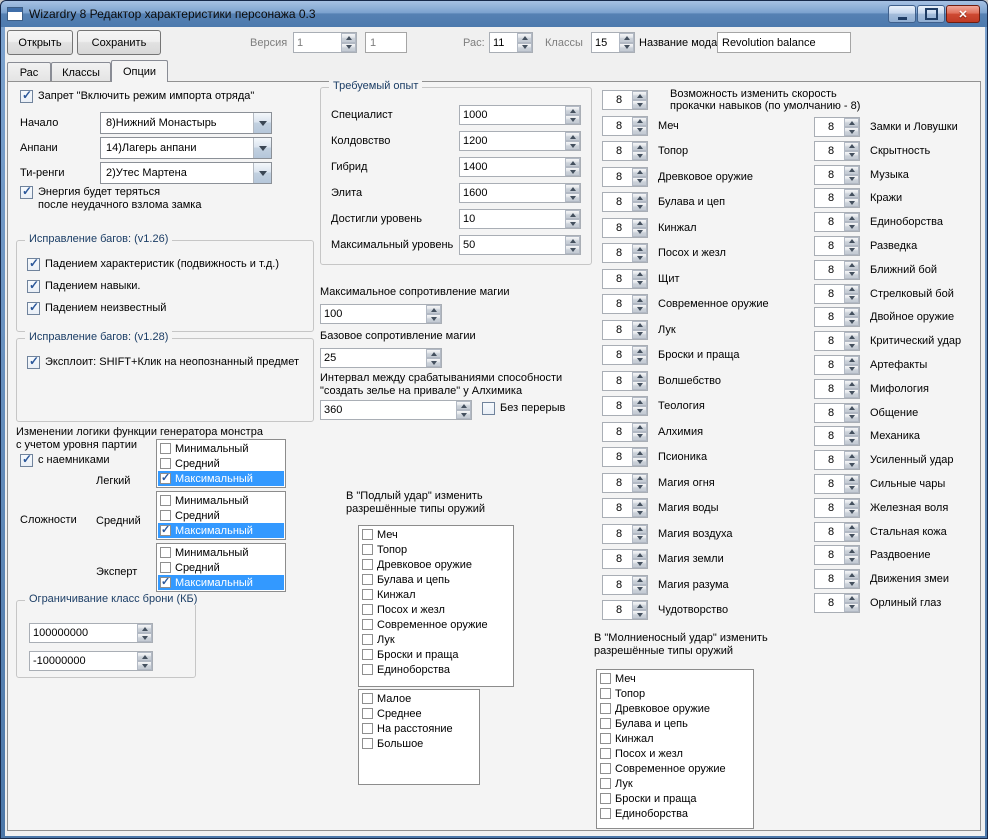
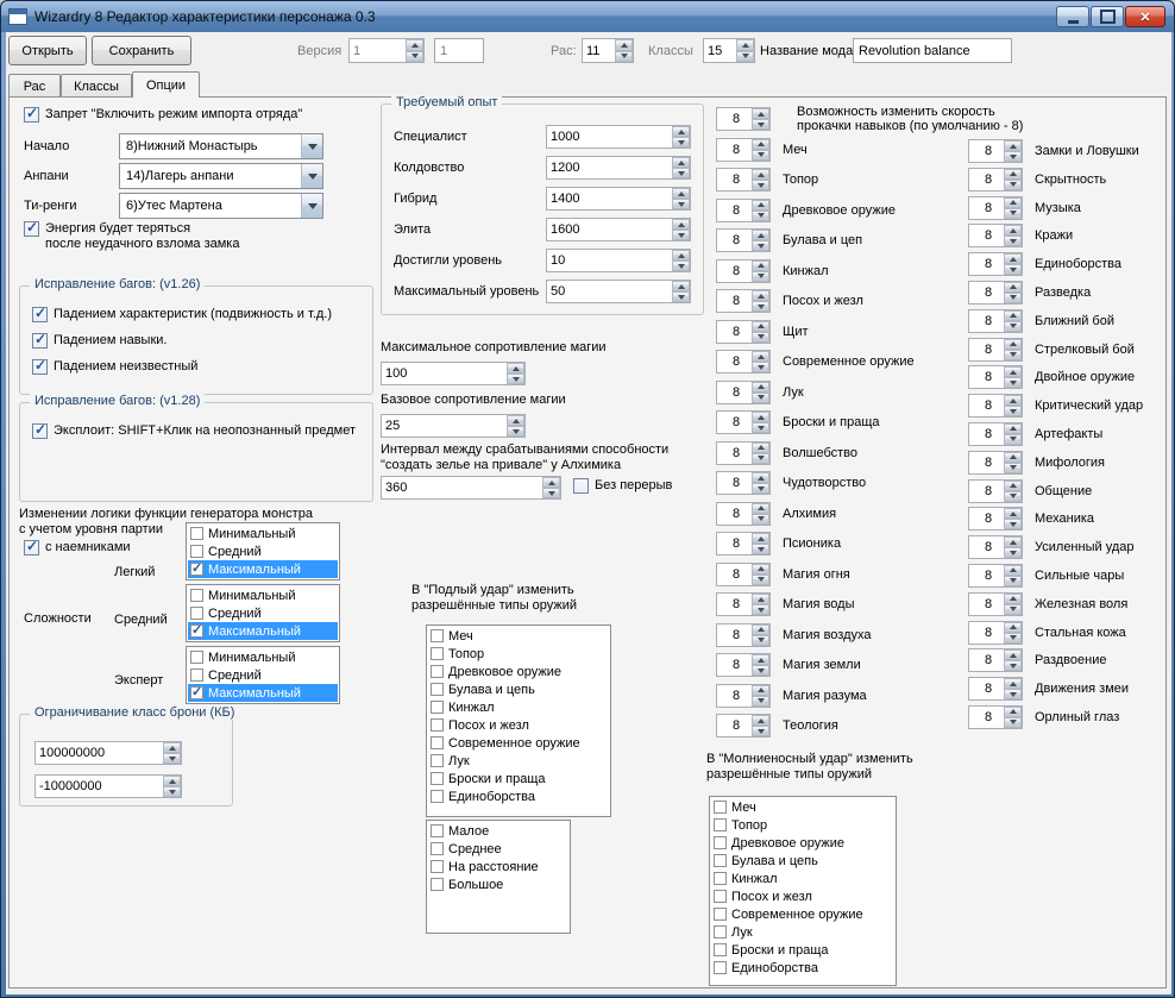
  Wizardry 8 Редактор характеристики персонажа 0.3
  Открыть
  Сохранить
  Версия
  1
  1
  Рас:
  11
  Классы
  15
  Название мода
  Revolution balance
  Рас
  Классы
  Опции
  Запрет "Включить режим импорта отряда"
  Начало
  8)Нижний Монастырь
  Анпани
  14)Лагерь анпани
  Ти-ренги
- 2)Утес Мартена
+ 6)Утес Мартена
  Энергия будет теряться
  после неудачного взлома замка
  Исправление багов: (v1.26)
  Падением характеристик (подвижность и т.д.)
  Падением навыки.
  Падением неизвестный
  Исправление багов: (v1.28)
  Эксплоит: SHIFT+Клик на неопознанный предмет
  Изменении логики функции генератора монстра
  с учетом уровня партии
  с наемниками
  Минимальный
  Средний
  Максимальный
  Легкий
  Минимальный
  Средний
  Максимальный
  Сложности
  Средний
  Минимальный
  Средний
  Максимальный
  Эксперт
  Ограничивание класс брони (КБ)
  100000000
  -10000000
  Требуемый опыт
  Специалист
  1000
  Колдовство
  1200
  Гибрид
  1400
  Элита
  1600
  Достигли уровень
  10
  Максимальный уровень
  50
  Максимальное сопротивление магии
  100
  Базовое сопротивление магии
  25
  Интервал между срабатываниями способности
  "создать зелье на привале" у Алхимика
  360
  Без перерыв
  В "Подлый удар" изменить
  разрешённые типы оружий
  Меч
  Топор
  Древковое оружие
  Булава и цепь
  Кинжал
  Посох и жезл
  Современное оружие
  Лук
  Броски и праща
  Единоборства
  Малое
  Среднее
  На расстояние
  Большое
  В "Молниеносный удар" изменить
  разрешённые типы оружий
  Меч
  Топор
  Древковое оружие
  Булава и цепь
  Кинжал
  Посох и жезл
  Современное оружие
  Лук
  Броски и праща
  Единоборства
  8
  Возможность изменить скорость
  прокачки навыков (по умолчанию - 8)
  8
  Меч
  8
  Топор
  8
  Древковое оружие
  8
  Булава и цеп
  8
  Кинжал
  8
  Посох и жезл
  8
  Щит
  8
  Современное оружие
  8
  Лук
  8
  Броски и праща
  8
  Волшебство
  8
- Теология
+ Чудотворство
  8
  Алхимия
  8
  Псионика
  8
  Магия огня
  8
  Магия воды
  8
  Магия воздуха
  8
  Магия земли
  8
  Магия разума
  8
- Чудотворство
+ Теология
  8
  Замки и Ловушки
  8
  Скрытность
  8
  Музыка
  8
  Кражи
  8
  Единоборства
  8
  Разведка
  8
  Ближний бой
  8
  Стрелковый бой
  8
  Двойное оружие
  8
  Критический удар
  8
  Артефакты
  8
  Мифология
  8
  Общение
  8
  Механика
  8
  Усиленный удар
  8
  Сильные чары
  8
  Железная воля
  8
  Стальная кожа
  8
  Раздвоение
  8
  Движения змеи
  8
  Орлиный глаз
